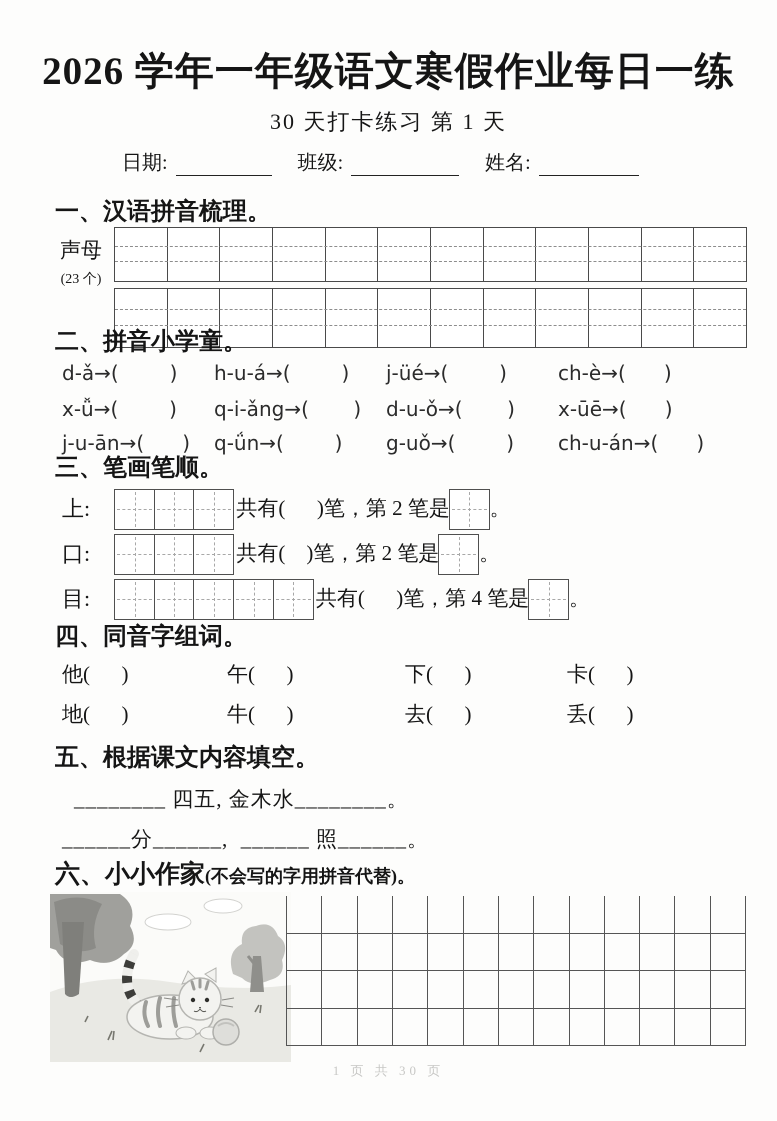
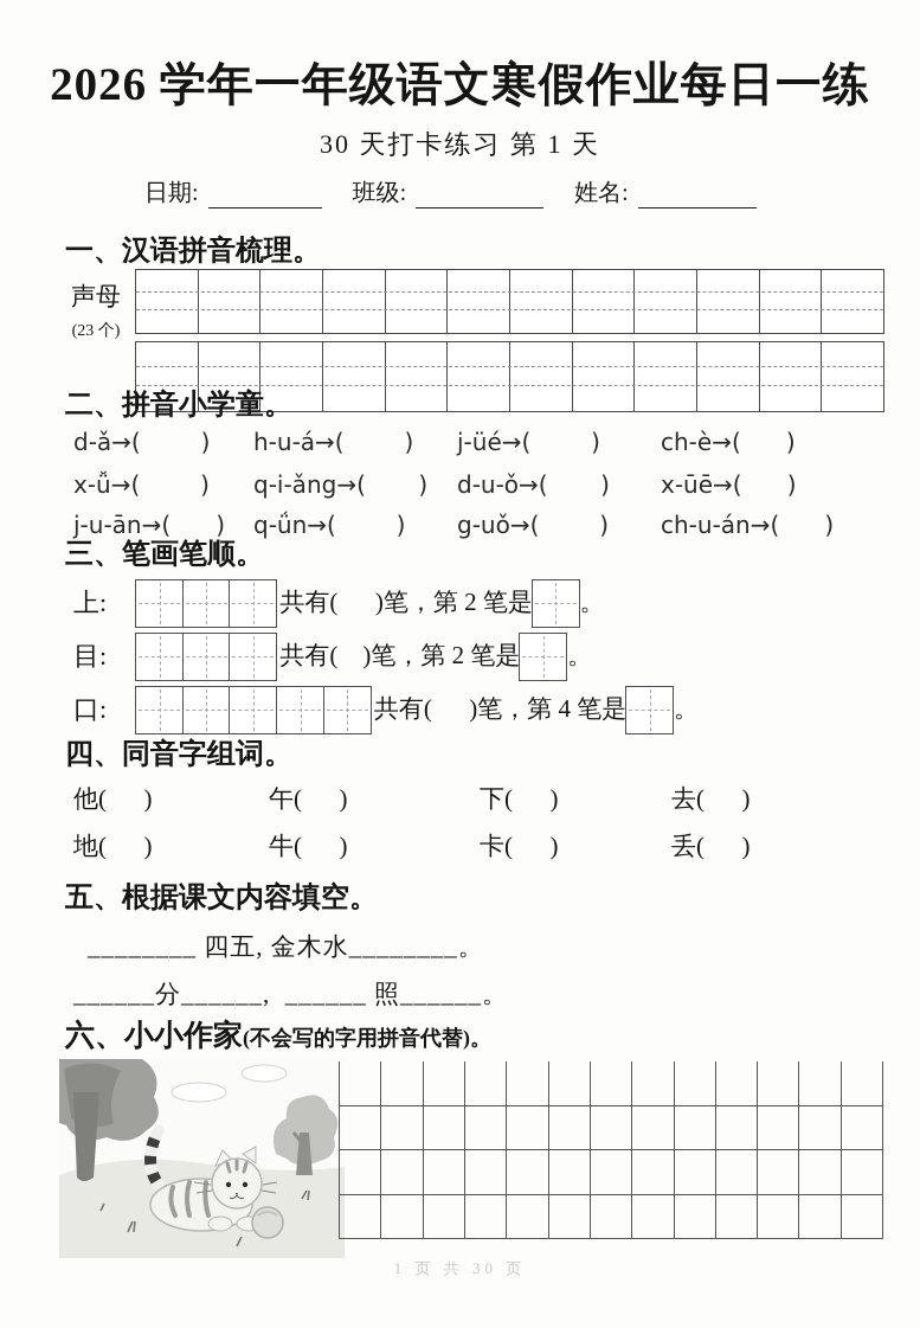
  2026 学年一年级语文寒假作业每日一练
  30 天打卡练习 第 1 天
  日期:
  班级:
  姓名:
  一、汉语拼音梳理。
  声母
  (23 个)
  二、拼音小学童。
  d-ǎ→( )
  h-u-á→( )
  j-üé→( )
  ch-è→( )
  x-ǚ→( )
  q-i-ǎng→( )
  d-u-ǒ→( )
  x-ūē→( )
  j-u-ān→( )
  q-ǘn→( )
  g-uǒ→( )
  ch-u-án→( )
  三、笔画笔顺。
  上:
  共有( )笔，第 2 笔是
  。
- 口:
+ 目:
  共有( )笔，第 2 笔是
  。
- 目:
+ 口:
  共有( )笔，第 4 笔是
  。
  四、同音字组词。
  他( )
  午( )
  下( )
- 卡( )
+ 去( )
  地( )
  牛( )
- 去( )
+ 卡( )
  丢( )
  五、根据课文内容填空。
  ________ 四五, 金木水________。
  ______分______, ______ 照______。
  六、小小作家
  (不会写的字用拼音代替)。
  1 页 共 30 页
